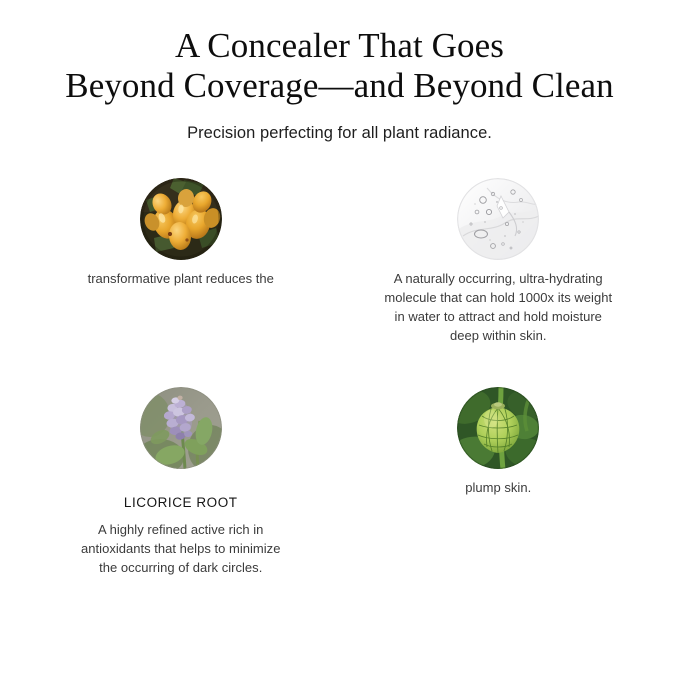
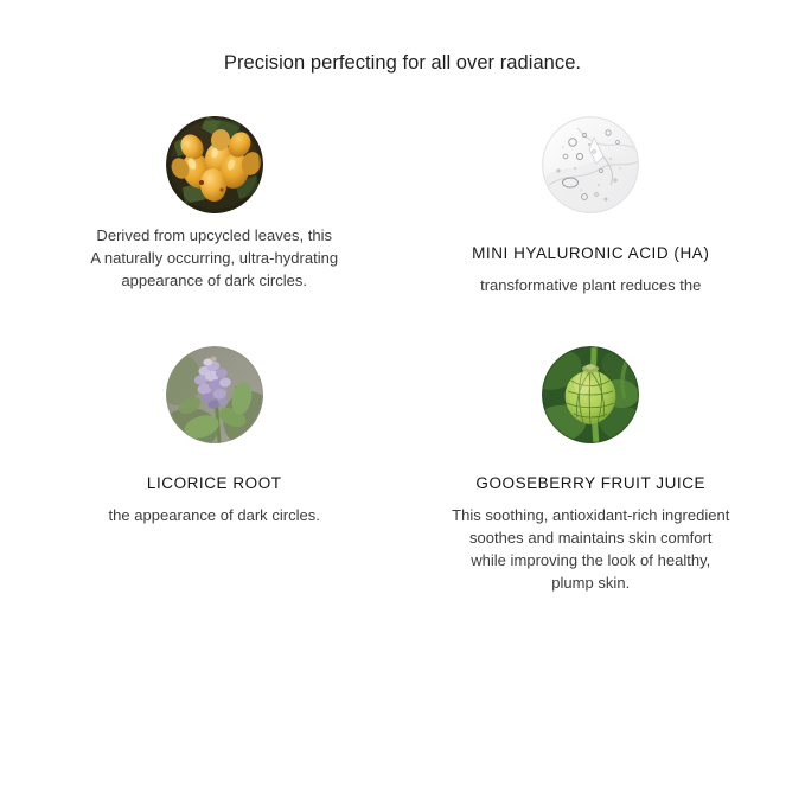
- A Concealer That Goes
- Beyond Coverage—and Beyond Clean
- Precision perfecting for all plant radiance.
+ Precision perfecting for all over radiance.
+ Derived from upcycled leaves, this
- transformative plant reduces the
+ A naturally occurring, ultra-hydrating
+ appearance of dark circles.
+ MINI HYALURONIC ACID (HA)
- A naturally occurring, ultra-hydrating
+ transformative plant reduces the
- molecule that can hold 1000x its weight
- in water to attract and hold moisture
- deep within skin.
  LICORICE ROOT
- A highly refined active rich in
- antioxidants that helps to minimize
- the occurring of dark circles.
+ the appearance of dark circles.
+ GOOSEBERRY FRUIT JUICE
+ This soothing, antioxidant-rich ingredient
+ soothes and maintains skin comfort
+ while improving the look of healthy,
  plump skin.
